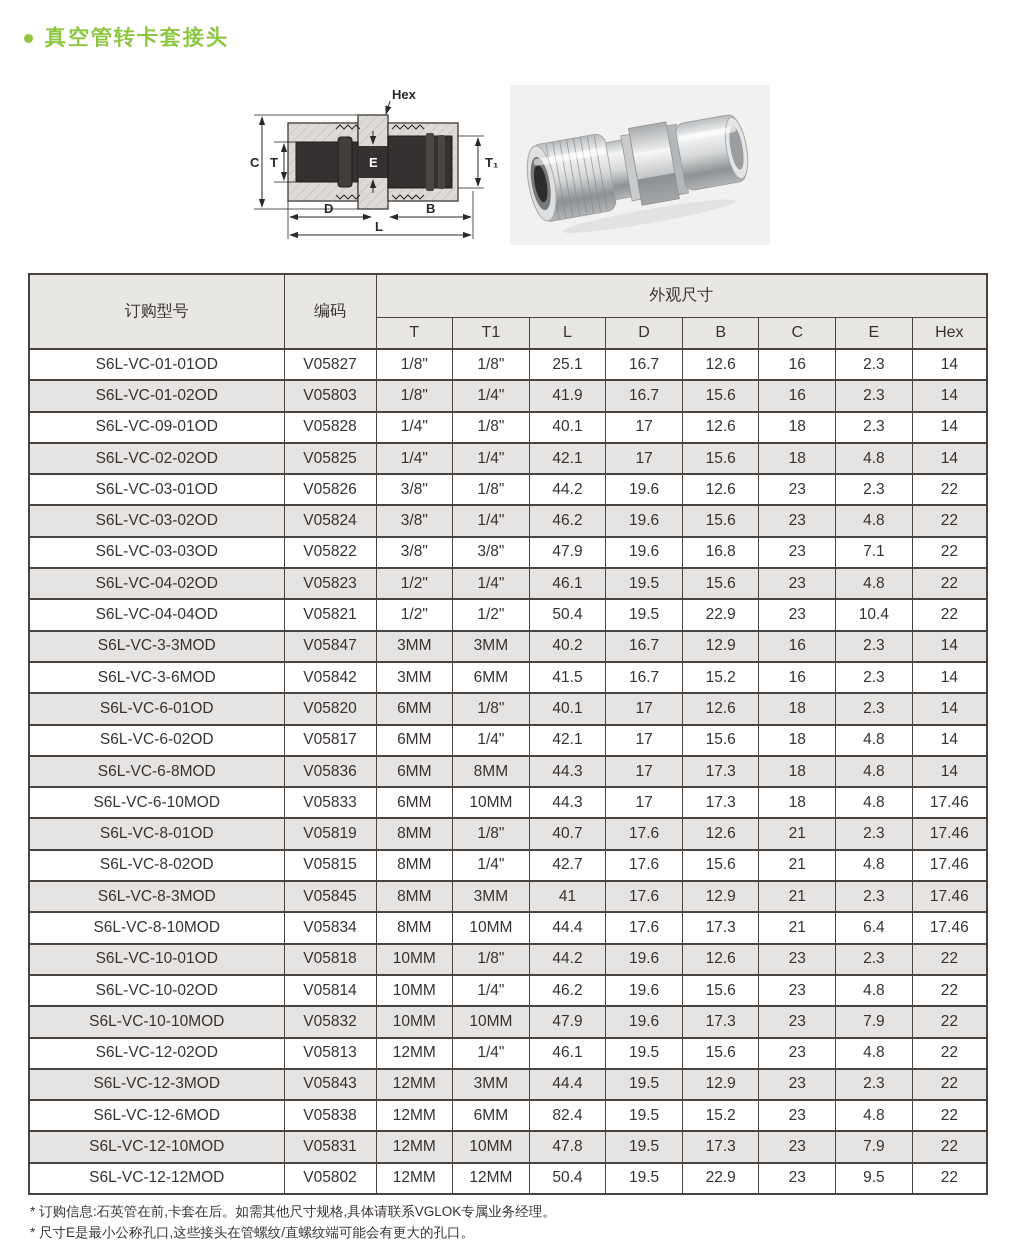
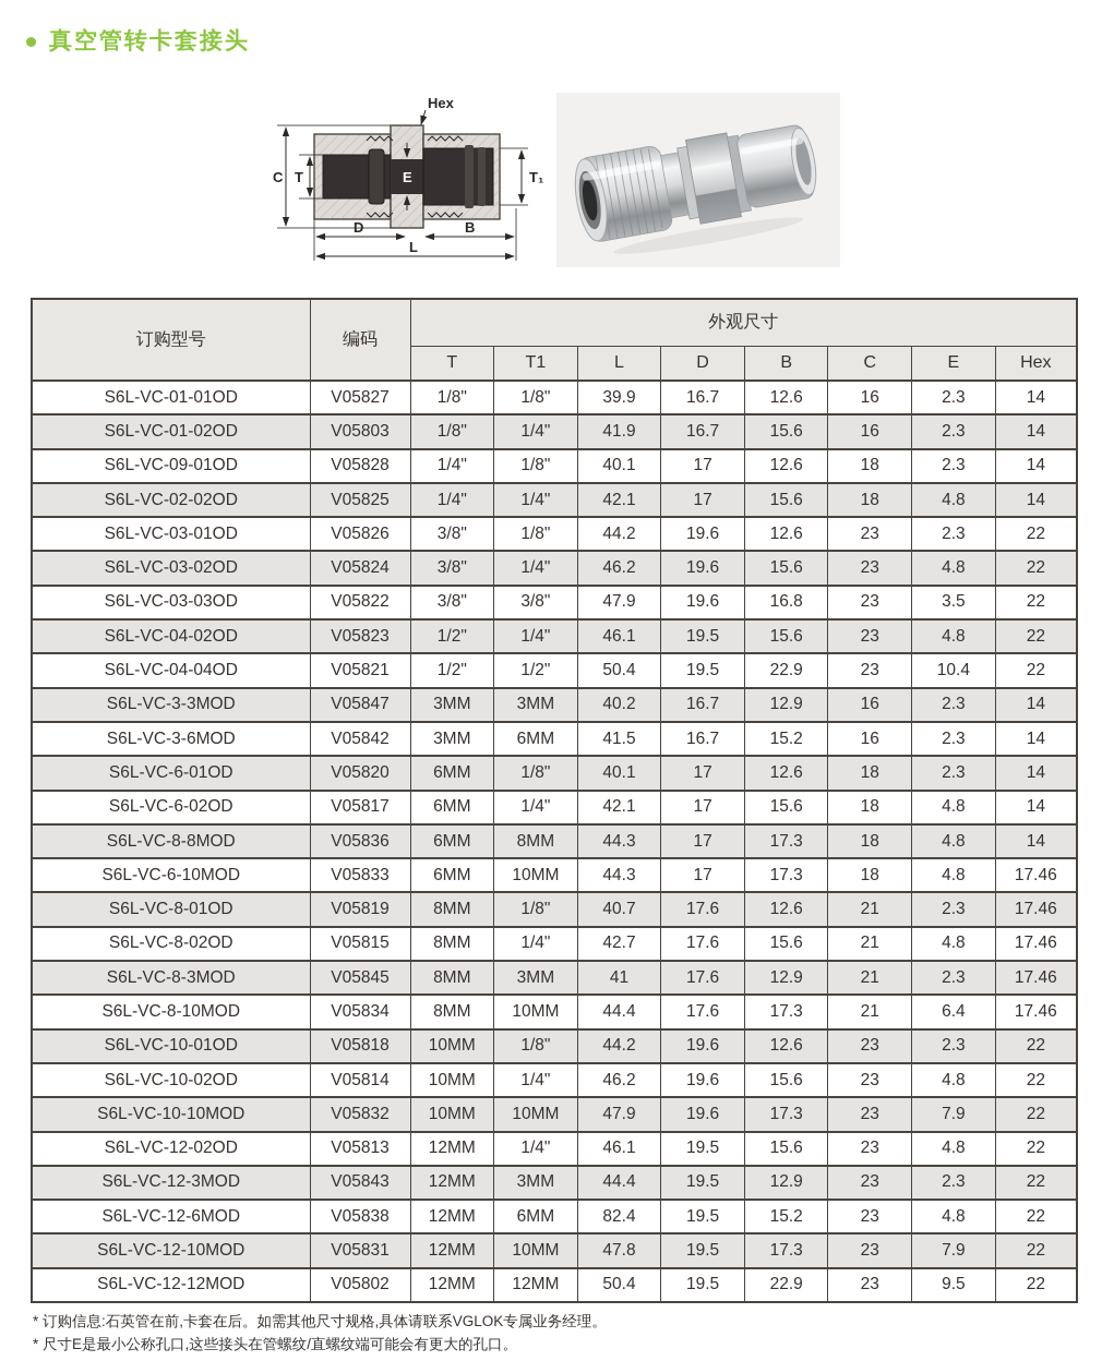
  真空管转卡套接头
  Hex
  C
  T
  E
  T₁
  D
  B
  L
  订购型号	编码	外观尺寸
  T	T1	L	D	B	C	E	Hex
- S6L-VC-01-01OD	V05827	1/8"	1/8"	25.1	16.7	12.6	16	2.3	14
+ S6L-VC-01-01OD	V05827	1/8"	1/8"	39.9	16.7	12.6	16	2.3	14
  S6L-VC-01-02OD	V05803	1/8"	1/4"	41.9	16.7	15.6	16	2.3	14
  S6L-VC-09-01OD	V05828	1/4"	1/8"	40.1	17	12.6	18	2.3	14
  S6L-VC-02-02OD	V05825	1/4"	1/4"	42.1	17	15.6	18	4.8	14
  S6L-VC-03-01OD	V05826	3/8"	1/8"	44.2	19.6	12.6	23	2.3	22
  S6L-VC-03-02OD	V05824	3/8"	1/4"	46.2	19.6	15.6	23	4.8	22
- S6L-VC-03-03OD	V05822	3/8"	3/8"	47.9	19.6	16.8	23	7.1	22
+ S6L-VC-03-03OD	V05822	3/8"	3/8"	47.9	19.6	16.8	23	3.5	22
  S6L-VC-04-02OD	V05823	1/2"	1/4"	46.1	19.5	15.6	23	4.8	22
  S6L-VC-04-04OD	V05821	1/2"	1/2"	50.4	19.5	22.9	23	10.4	22
  S6L-VC-3-3MOD	V05847	3MM	3MM	40.2	16.7	12.9	16	2.3	14
  S6L-VC-3-6MOD	V05842	3MM	6MM	41.5	16.7	15.2	16	2.3	14
  S6L-VC-6-01OD	V05820	6MM	1/8"	40.1	17	12.6	18	2.3	14
  S6L-VC-6-02OD	V05817	6MM	1/4"	42.1	17	15.6	18	4.8	14
- S6L-VC-6-8MOD	V05836	6MM	8MM	44.3	17	17.3	18	4.8	14
+ S6L-VC-8-8MOD	V05836	6MM	8MM	44.3	17	17.3	18	4.8	14
  S6L-VC-6-10MOD	V05833	6MM	10MM	44.3	17	17.3	18	4.8	17.46
  S6L-VC-8-01OD	V05819	8MM	1/8"	40.7	17.6	12.6	21	2.3	17.46
  S6L-VC-8-02OD	V05815	8MM	1/4"	42.7	17.6	15.6	21	4.8	17.46
  S6L-VC-8-3MOD	V05845	8MM	3MM	41	17.6	12.9	21	2.3	17.46
  S6L-VC-8-10MOD	V05834	8MM	10MM	44.4	17.6	17.3	21	6.4	17.46
  S6L-VC-10-01OD	V05818	10MM	1/8"	44.2	19.6	12.6	23	2.3	22
  S6L-VC-10-02OD	V05814	10MM	1/4"	46.2	19.6	15.6	23	4.8	22
  S6L-VC-10-10MOD	V05832	10MM	10MM	47.9	19.6	17.3	23	7.9	22
  S6L-VC-12-02OD	V05813	12MM	1/4"	46.1	19.5	15.6	23	4.8	22
  S6L-VC-12-3MOD	V05843	12MM	3MM	44.4	19.5	12.9	23	2.3	22
  S6L-VC-12-6MOD	V05838	12MM	6MM	82.4	19.5	15.2	23	4.8	22
  S6L-VC-12-10MOD	V05831	12MM	10MM	47.8	19.5	17.3	23	7.9	22
  S6L-VC-12-12MOD	V05802	12MM	12MM	50.4	19.5	22.9	23	9.5	22
  * 订购信息:石英管在前,卡套在后。如需其他尺寸规格,具体请联系VGLOK专属业务经理。
  * 尺寸E是最小公称孔口,这些接头在管螺纹/直螺纹端可能会有更大的孔口。
